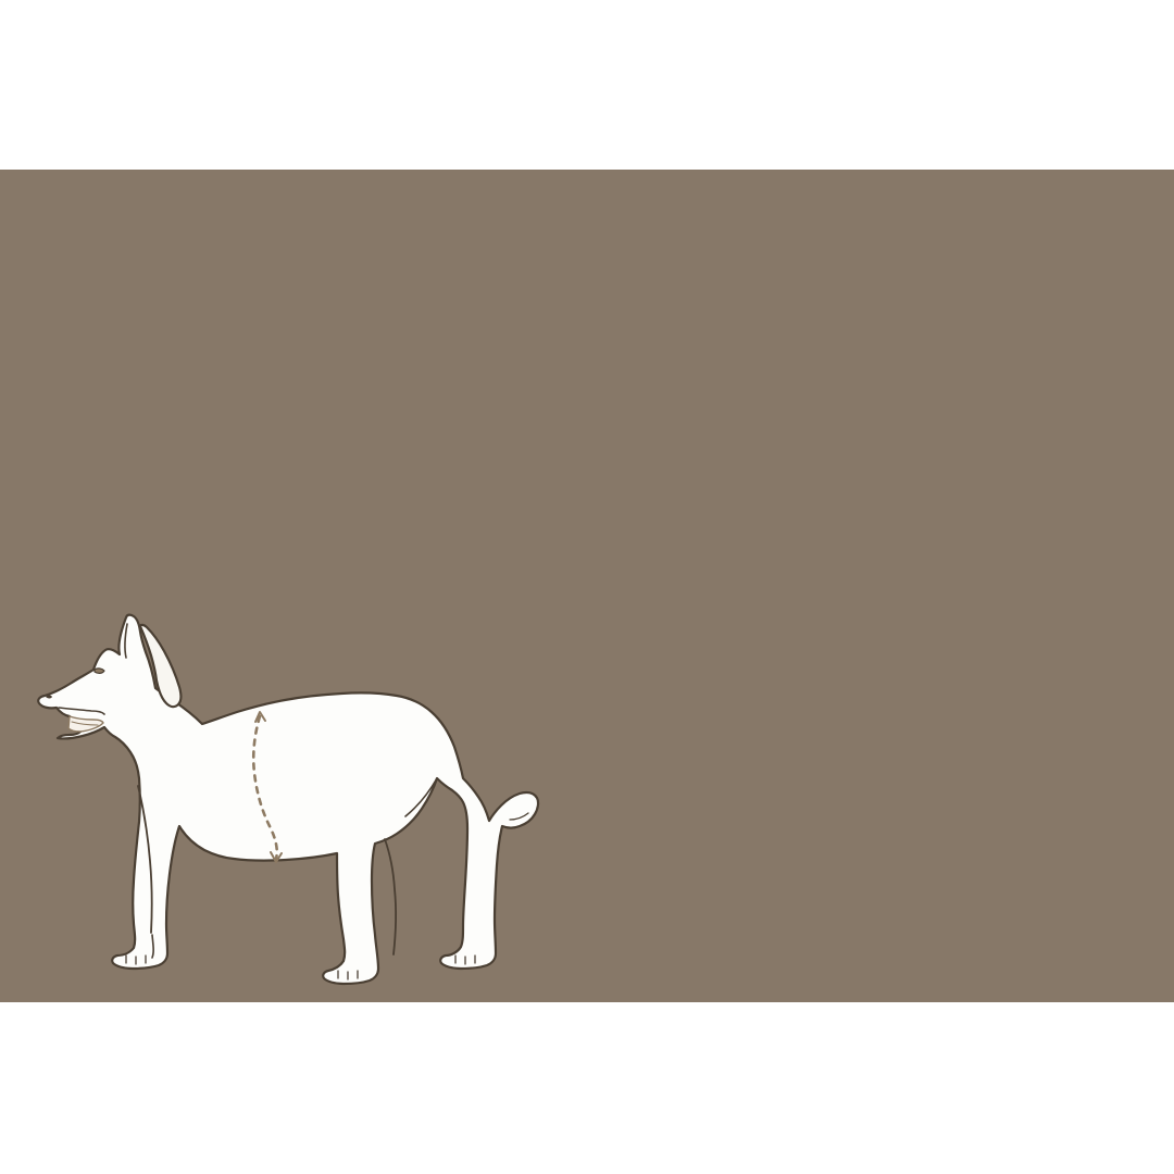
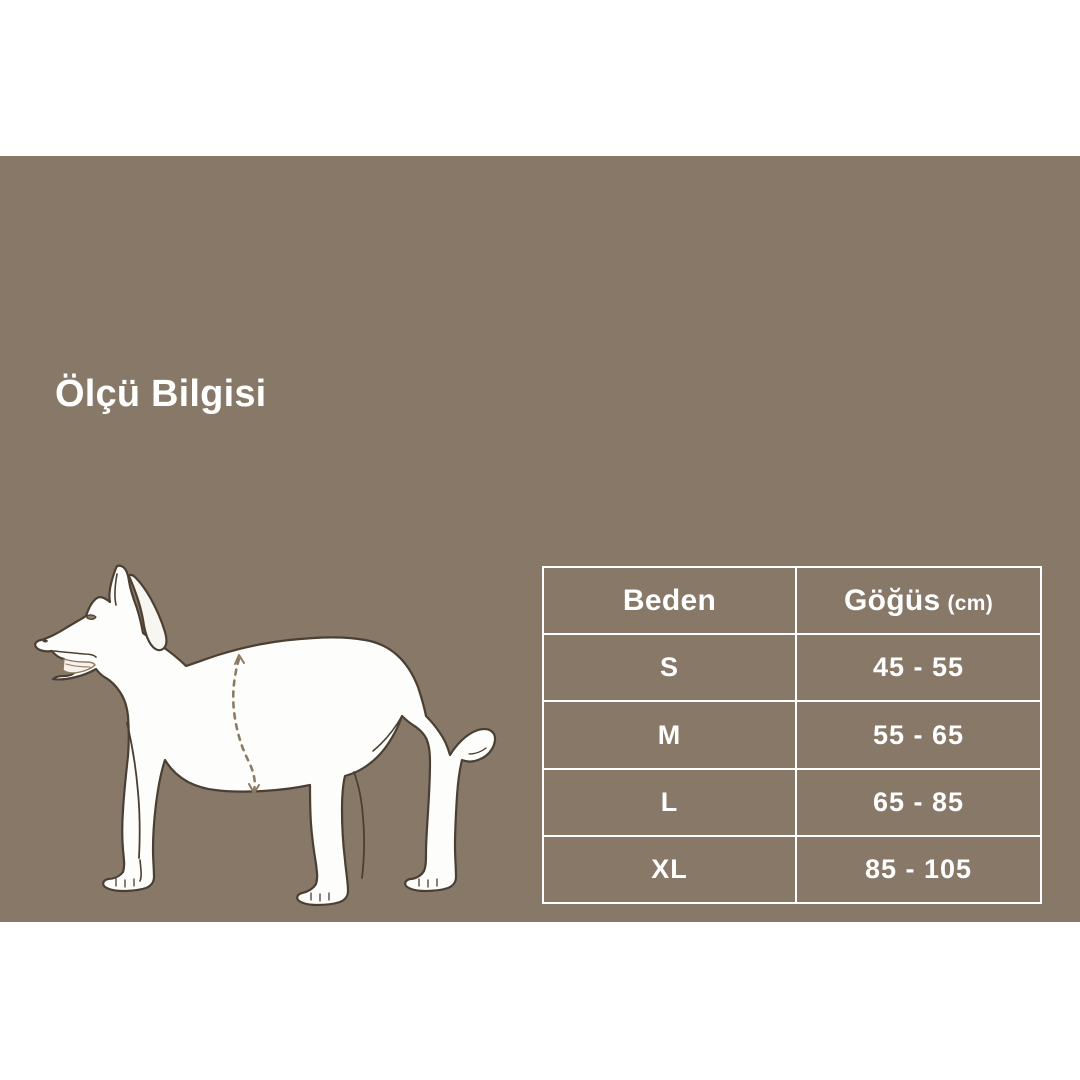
+ Ölçü Bilgisi
+ Beden
+ Göğüs
+ (cm)
+ S
+ 45 - 55
+ M
+ 55 - 65
+ L
+ 65 - 85
+ XL
+ 85 - 105
